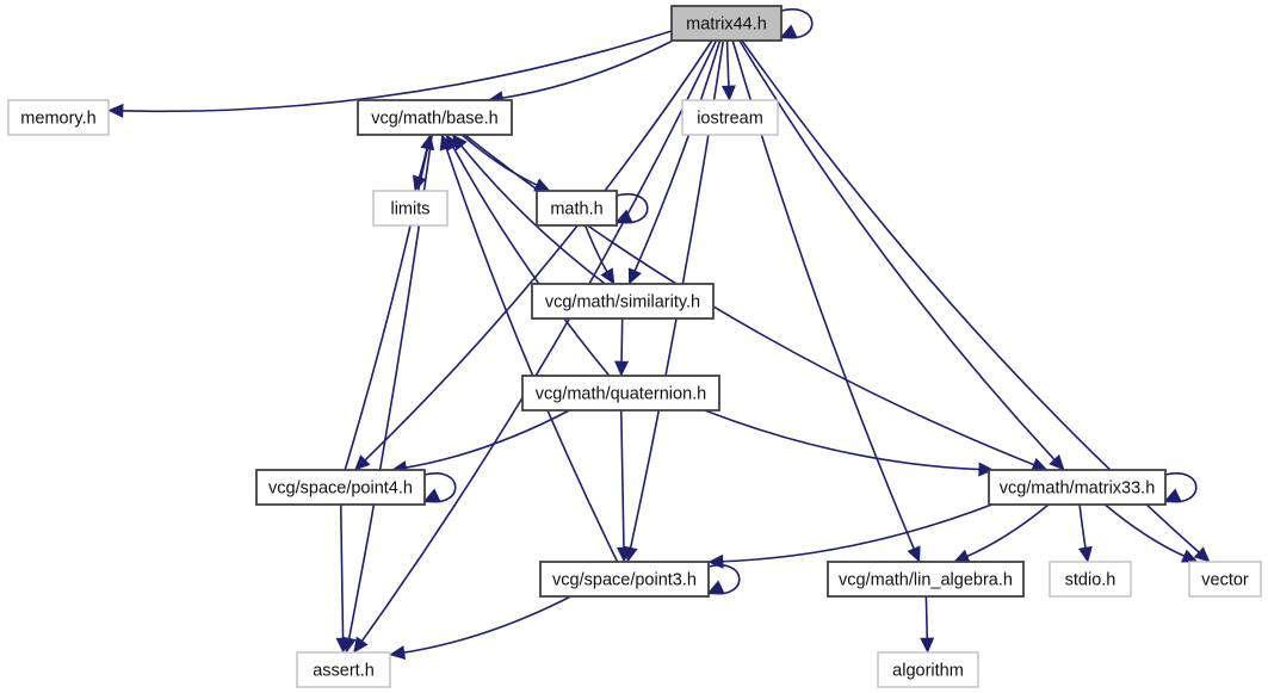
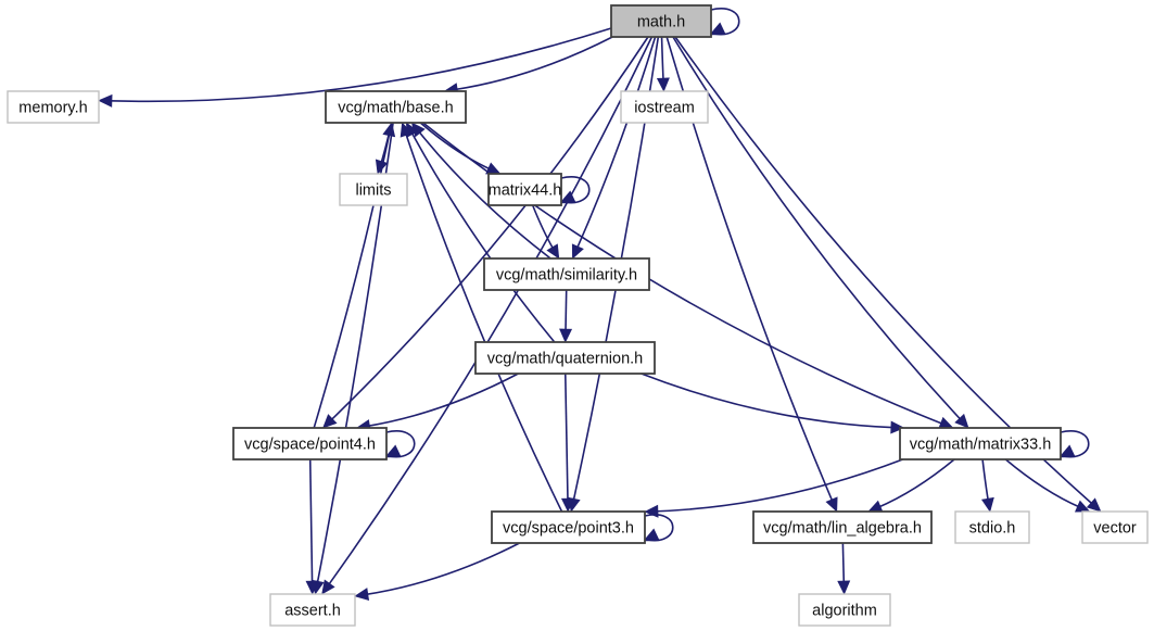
- matrix44.h
+ math.h
  memory.h
  vcg/math/base.h
  iostream
  limits
- math.h
+ matrix44.h
  vcg/math/similarity.h
  vcg/math/quaternion.h
  vcg/space/point4.h
  vcg/math/matrix33.h
  vcg/space/point3.h
  vcg/math/lin_algebra.h
  stdio.h
  vector
  assert.h
  algorithm
